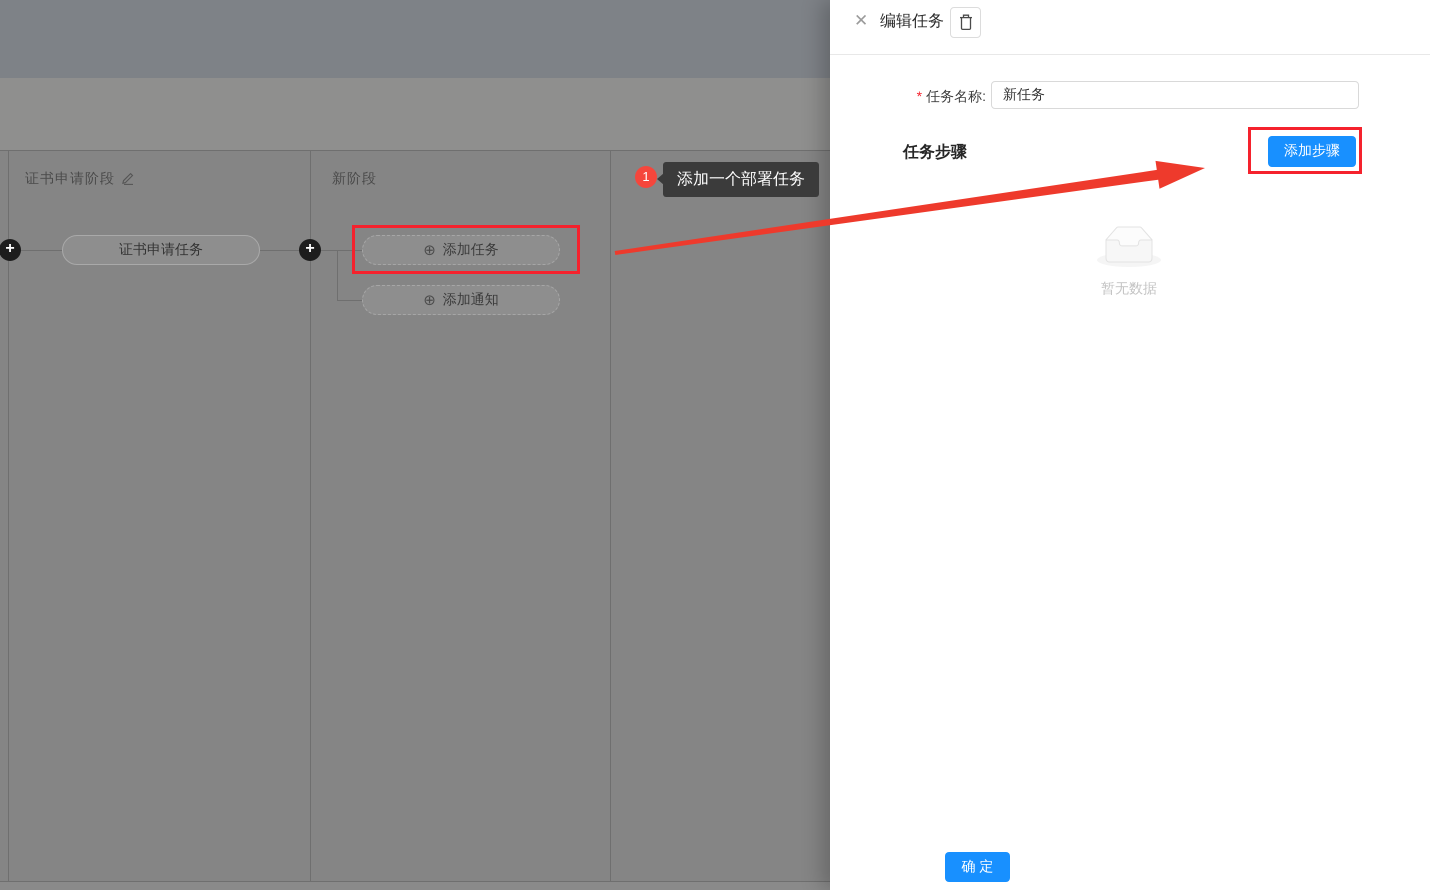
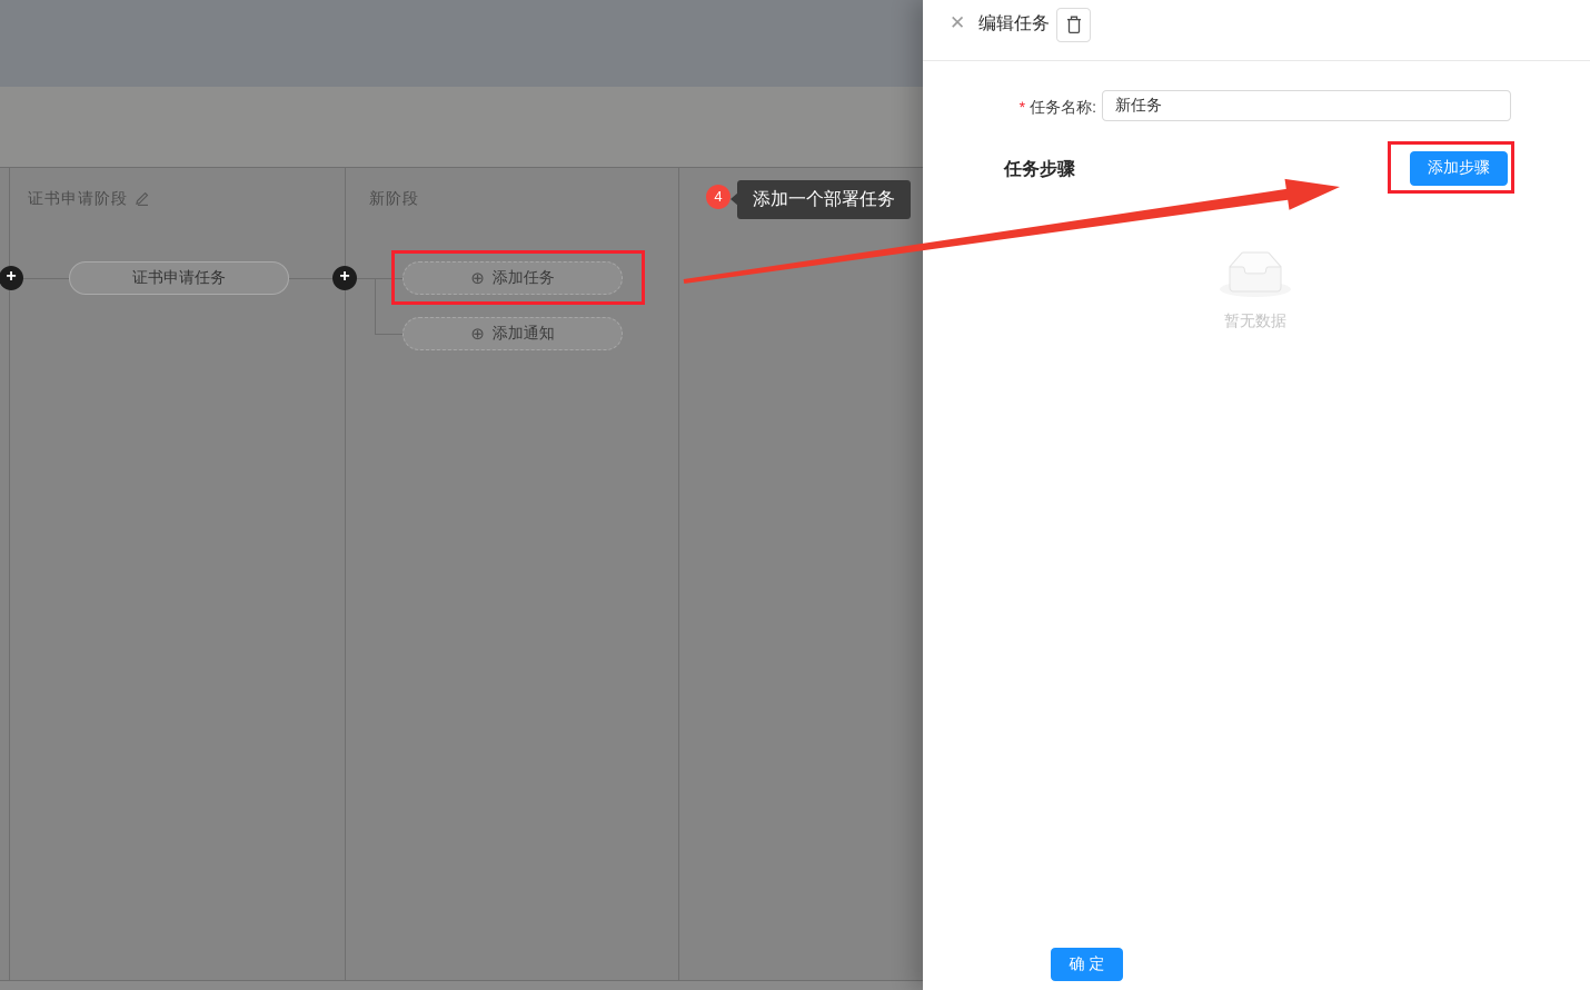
  证书申请阶段
  新阶段
  +
  +
  证书申请任务
  ⊕
  添加任务
  ⊕
  添加通知
- 1
+ 4
  添加一个部署任务
  ✕
  编辑任务
  * 任务名称:
  新任务
  任务步骤
  添加步骤
  暂无数据
  确 定
